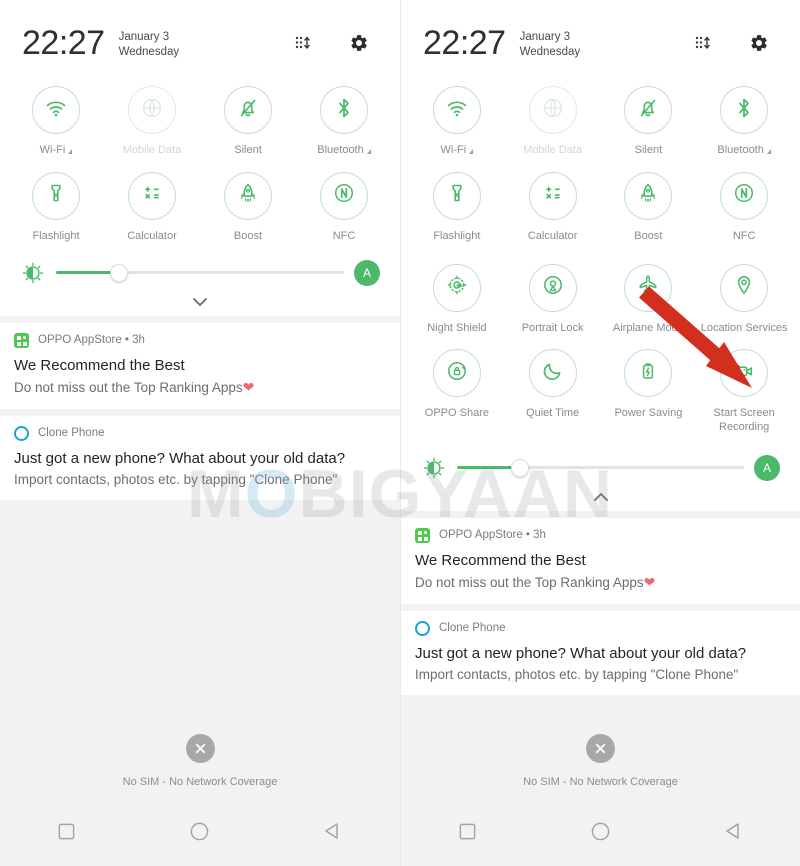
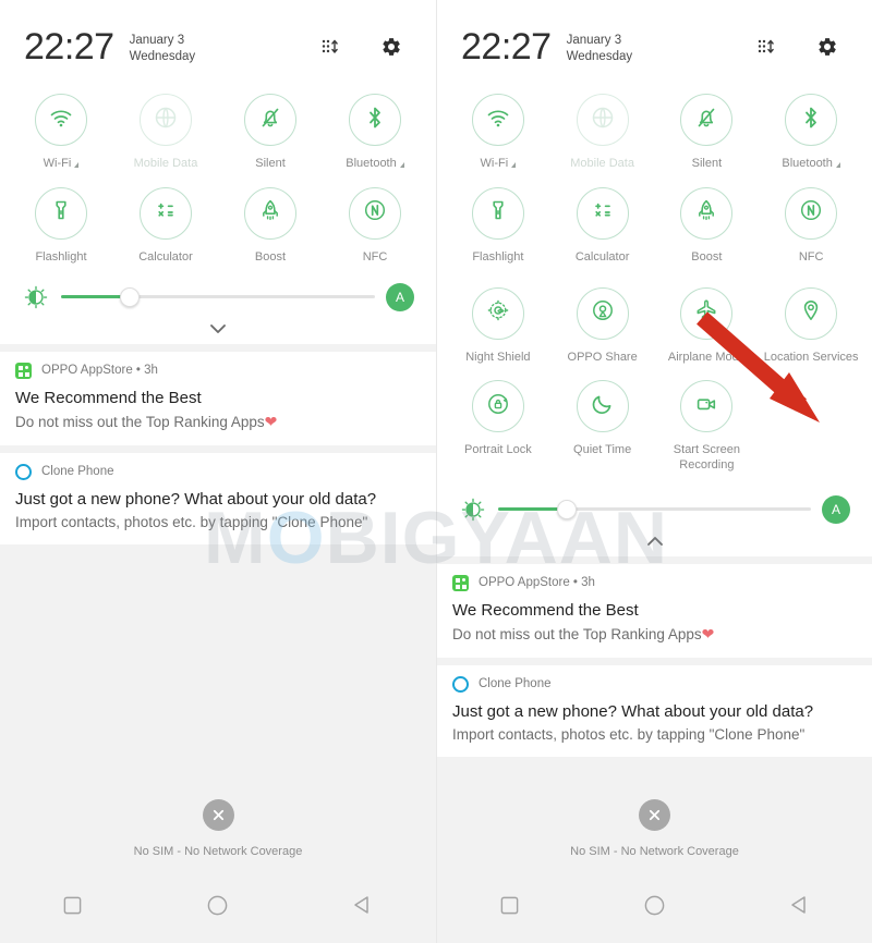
  22:27
  January 3
  Wednesday
  Wi-Fi
  Mobile Data
  Silent
  Bluetooth
  Flashlight
  Calculator
  Boost
  NFC
  A
  OPPO AppStore • 3h
  We Recommend the Best
  Do not miss out the Top Ranking Apps❤
  Clone Phone
  Just got a new phone? What about your old data?
  Import contacts, photos etc. by tapping "Clone Phone"
  No SIM - No Network Coverage
  22:27
  January 3
  Wednesday
  Wi-Fi
  Mobile Data
  Silent
  Bluetooth
  Flashlight
  Calculator
  Boost
  NFC
  Night Shield
- Portrait Lock
+ OPPO Share
  Airplane Mo
  Location Services
- OPPO Share
+ Portrait Lock
  Quiet Time
- Power Saving
  Start Screen
  Recording
  A
  OPPO AppStore • 3h
  We Recommend the Best
  Do not miss out the Top Ranking Apps❤
  Clone Phone
  Just got a new phone? What about your old data?
  Import contacts, photos etc. by tapping "Clone Phone"
  No SIM - No Network Coverage
  MOBIGYAAN
